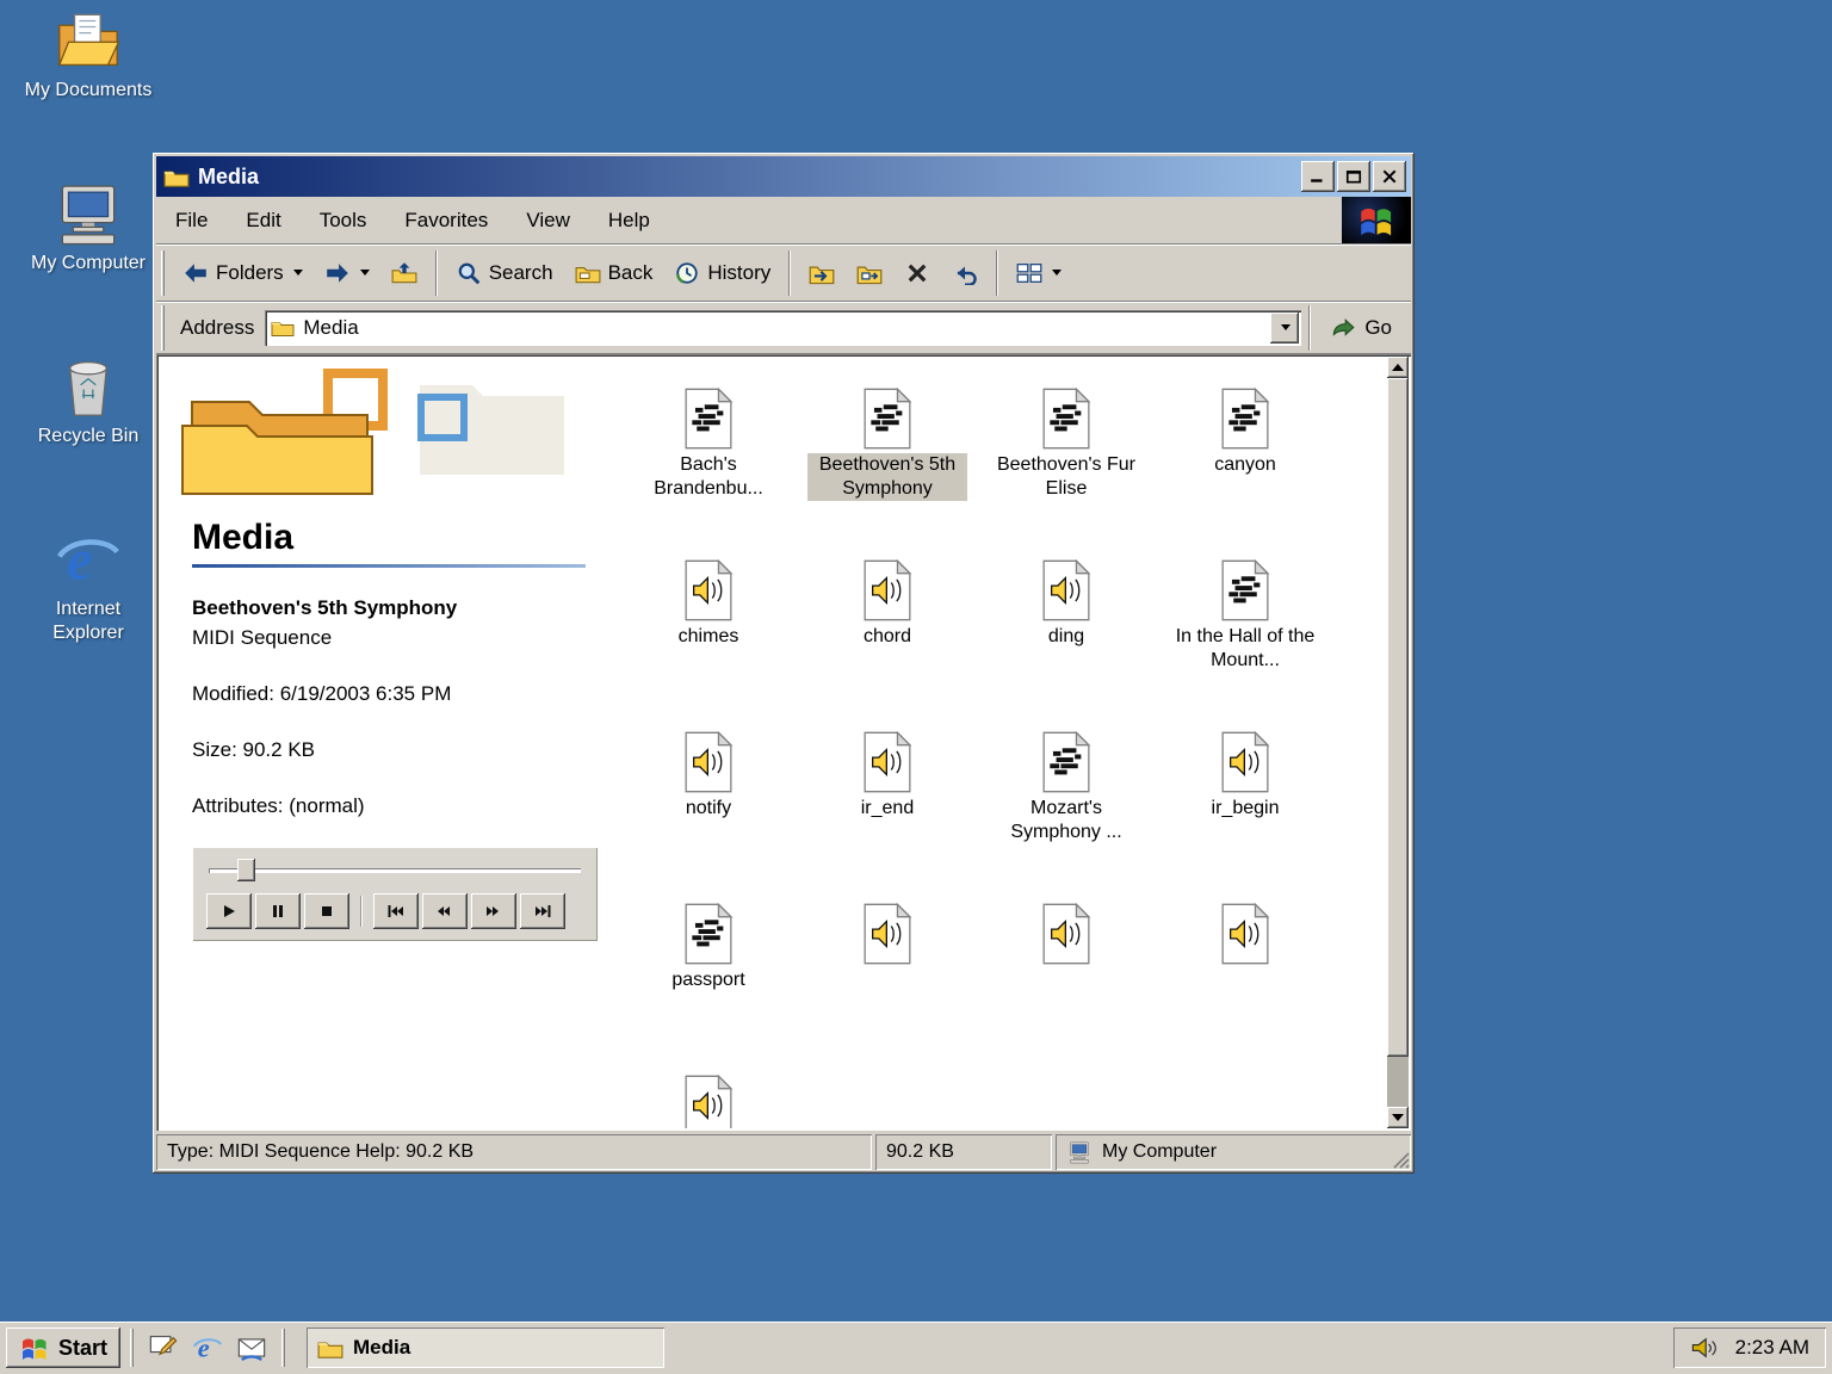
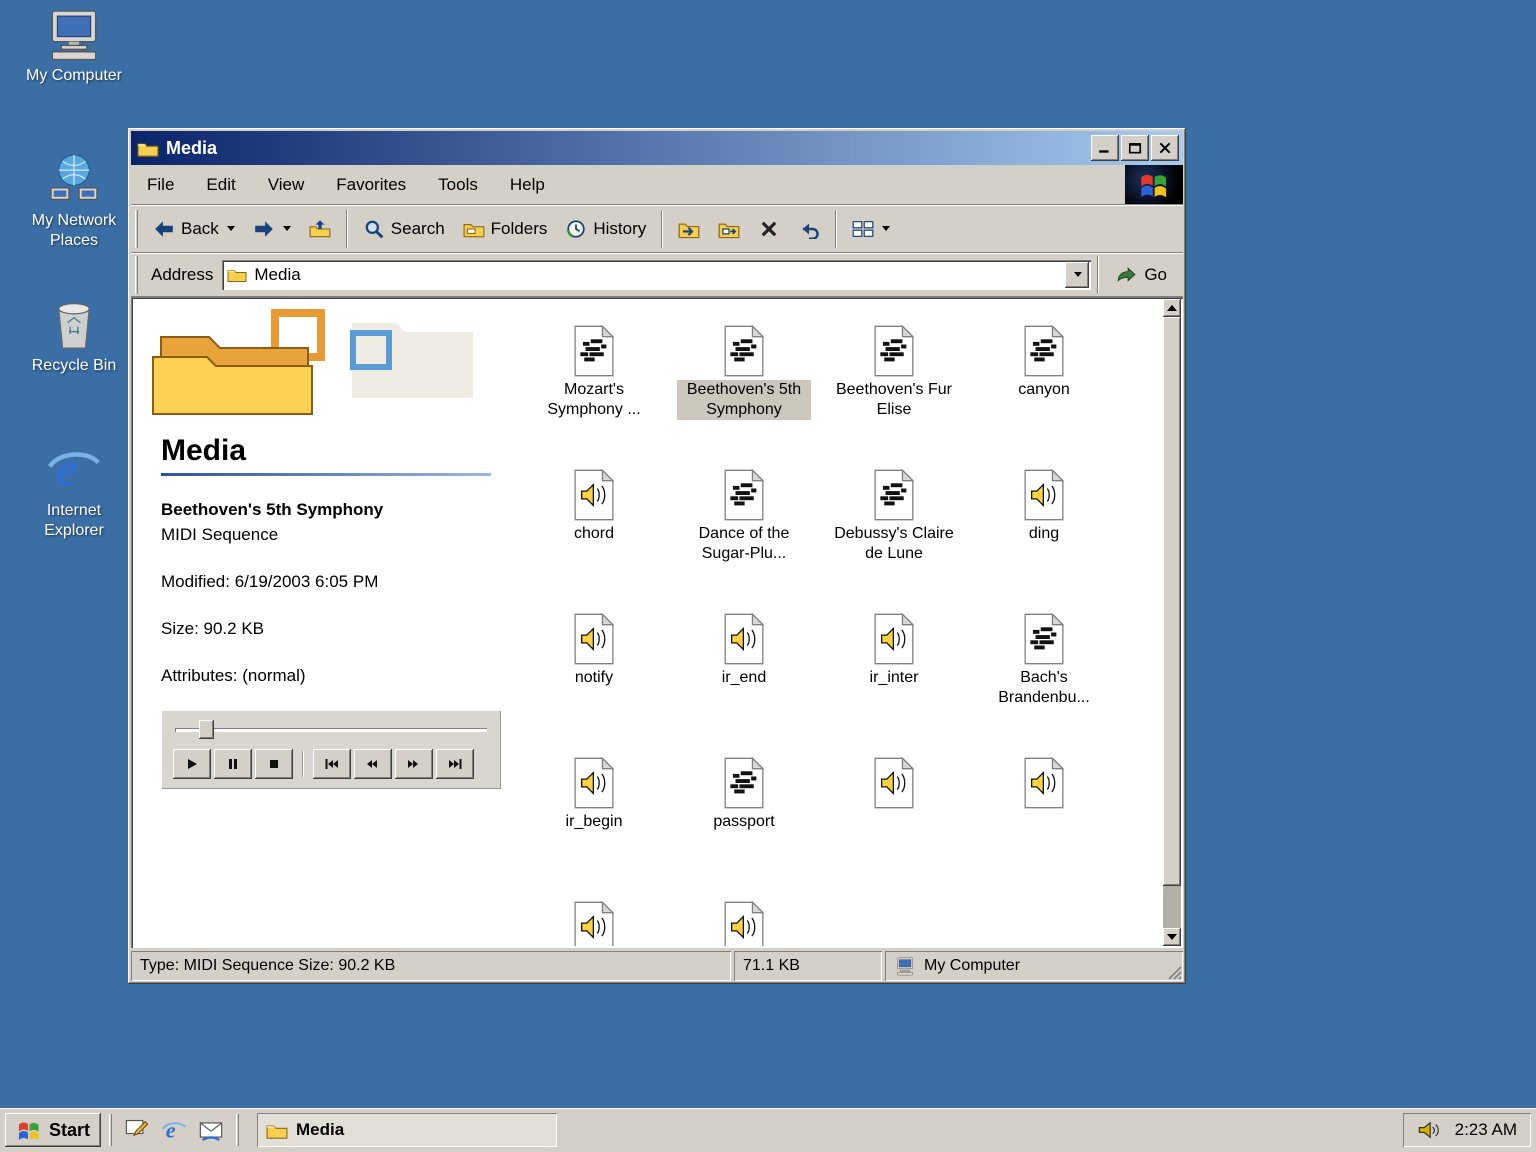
- My Documents
  My Computer
+ My Network Places
  Recycle Bin
  e
  Internet Explorer
  Media
  File
  Edit
- Tools
+ View
  Favorites
- View
+ Tools
  Help
- Folders
+ Back
  Search
- Back
+ Folders
  History
  Address
  Media
  Go
  Media
  Beethoven's 5th Symphony
  MIDI Sequence
- Modified: 6/19/2003 6:35 PM
+ Modified: 6/19/2003 6:05 PM
  Size: 90.2 KB
  Attributes: (normal)
- Bach's Brandenbu...
+ Mozart's Symphony ...
  Beethoven's 5th Symphony
  Beethoven's Fur Elise
  canyon
- chimes
  chord
+ Dance of the Sugar-Plu...
+ Debussy's Claire de Lune
  ding
- In the Hall of the Mount...
  notify
  ir_end
+ ir_inter
- Mozart's Symphony ...
+ Bach's Brandenbu...
  ir_begin
  passport
- Type: MIDI Sequence Help: 90.2 KB
+ Type: MIDI Sequence Size: 90.2 KB
- 90.2 KB
+ 71.1 KB
  My Computer
  Start
  e
  Media
  2:23 AM
